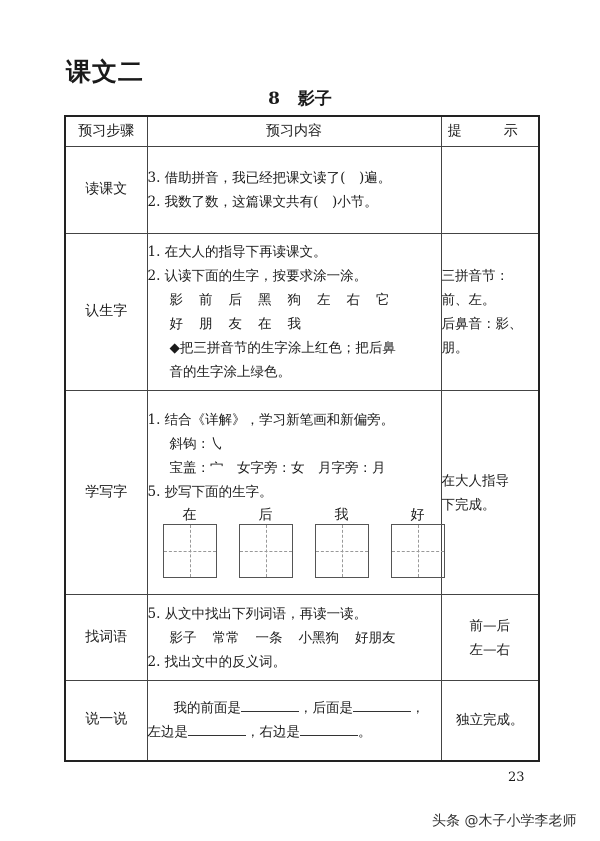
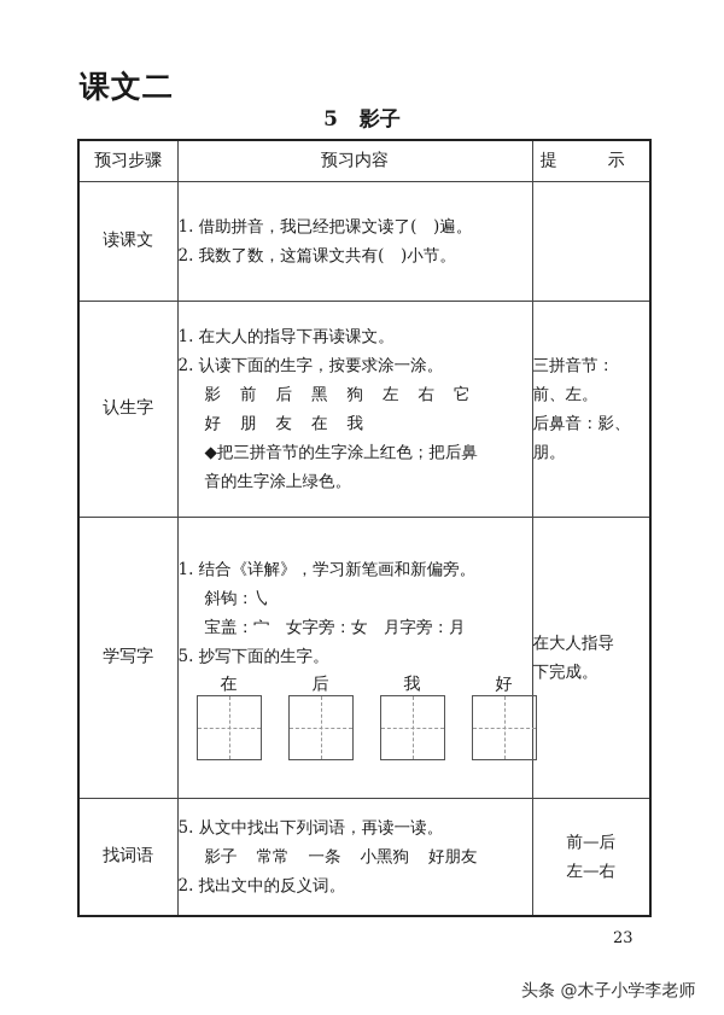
  课文二
- 8 影子
+ 5 影子
  预习步骤	预习内容	提 示
- 读课文	3. 借助拼音，我已经把课文读了( )遍。 2. 我数了数，这篇课文共有( )小节。
+ 读课文	1. 借助拼音，我已经把课文读了( )遍。 2. 我数了数，这篇课文共有( )小节。
  认生字	1. 在大人的指导下再读课文。 2. 认读下面的生字，按要求涂一涂。 影 前 后 黑 狗 左 右 它 好 朋 友 在 我 ◆把三拼音节的生字涂上红色；把后鼻 音的生字涂上绿色。	三拼音节： 前、左。 后鼻音：影、 朋。
  学写字	1. 结合《详解》，学习新笔画和新偏旁。 斜钩：㇂ 宝盖：宀 女字旁：女 月字旁：月 5. 抄写下面的生字。 在 后 我 好	在大人指导 下完成。
  找词语	5. 从文中找出下列词语，再读一读。 影子 常常 一条 小黑狗 好朋友 2. 找出文中的反义词。	前—后 左—右
- 说一说	我的前面是 ，后面是 ， 左边是 ，右边是 。	独立完成。
  23
  头条 @木子小学李老师
